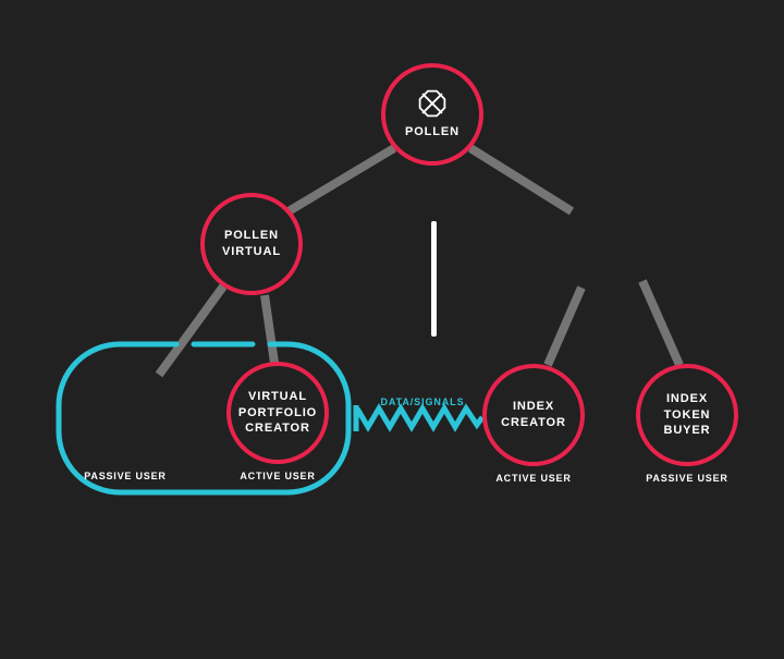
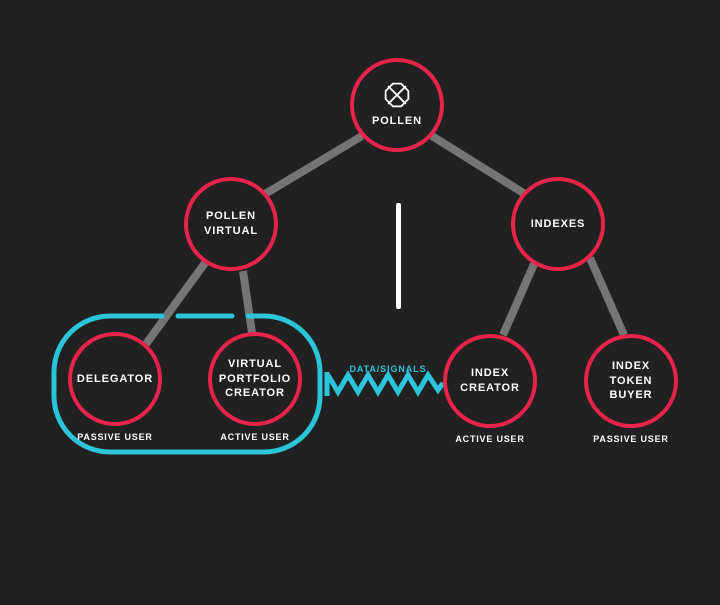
  POLLEN
  POLLEN
  VIRTUAL
+ INDEXES
+ DELEGATOR
  VIRTUAL
  PORTFOLIO
  CREATOR
  INDEX
  CREATOR
  INDEX
  TOKEN BUYER
  PASSIVE USER
  ACTIVE USER
  ACTIVE USER
  PASSIVE USER
  DATA/SIGNALS
